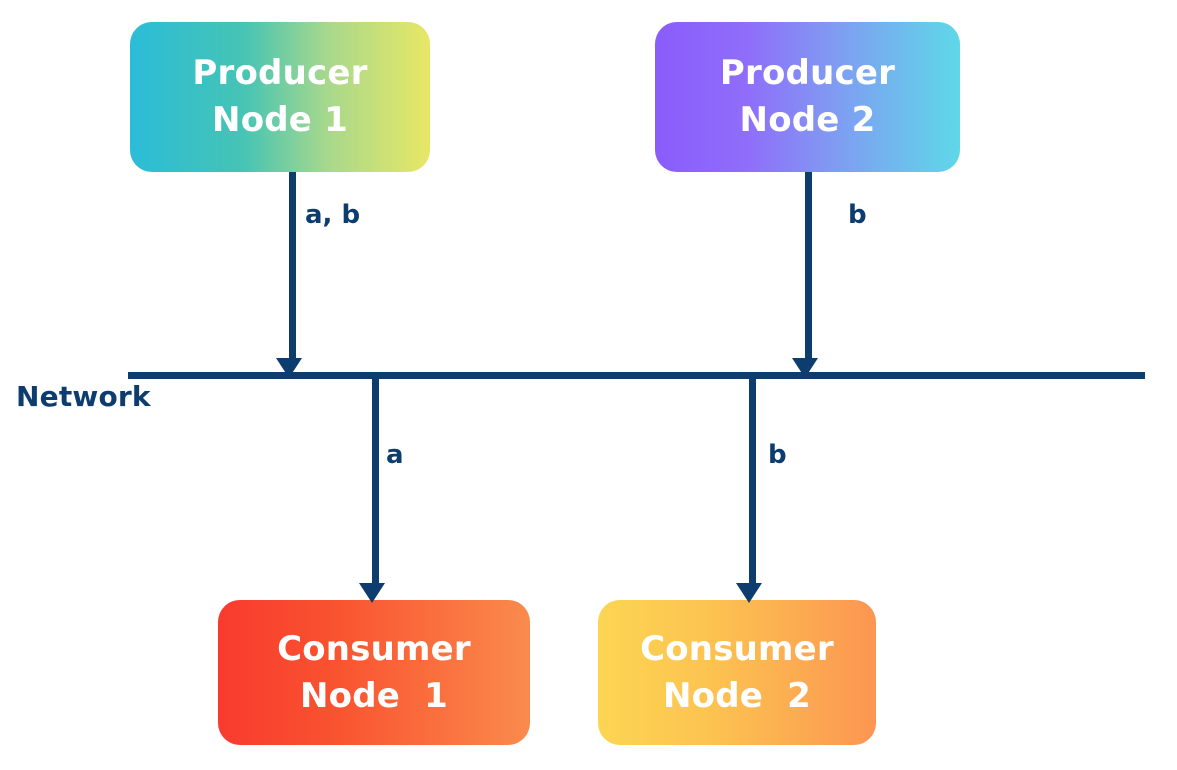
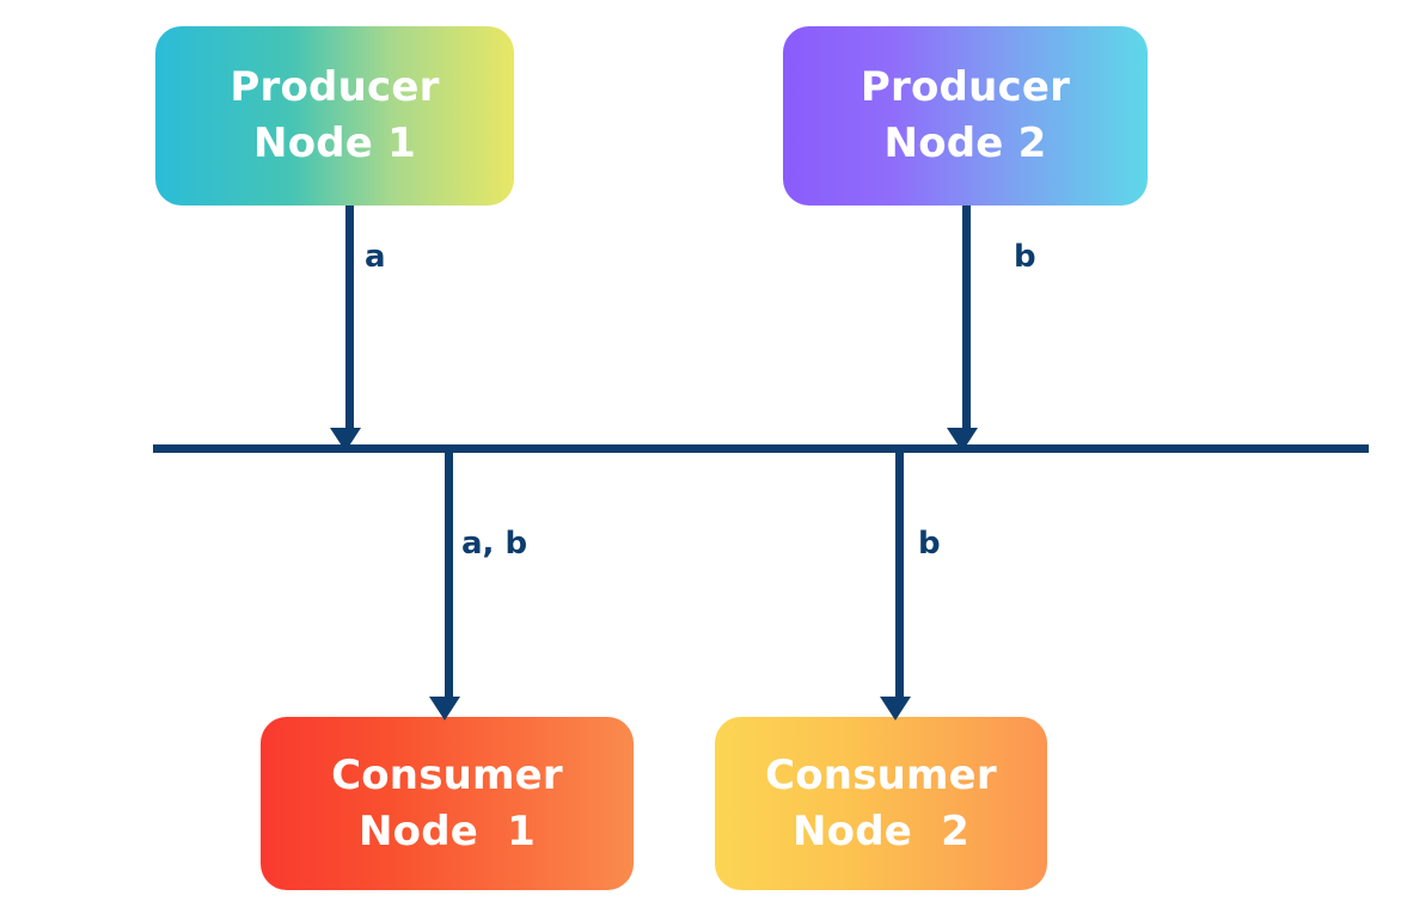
  Producer
  Node 1
  Producer
  Node 2
  Consumer
  Node 1
  Consumer
  Node 2
- Network
- a, b
+ a
  b
- a
+ a, b
  b
